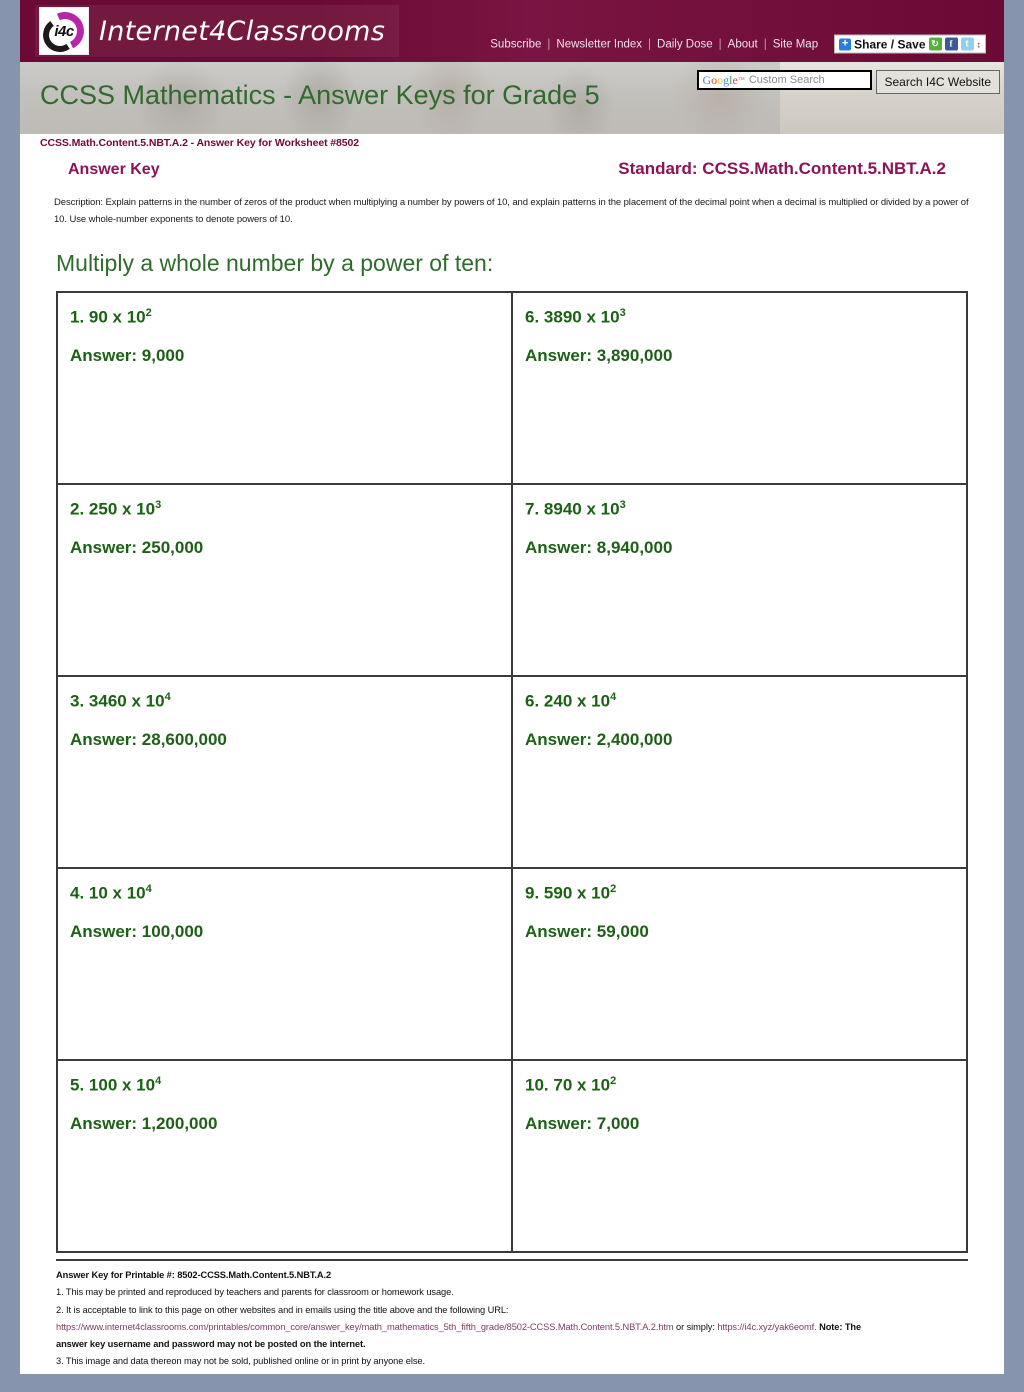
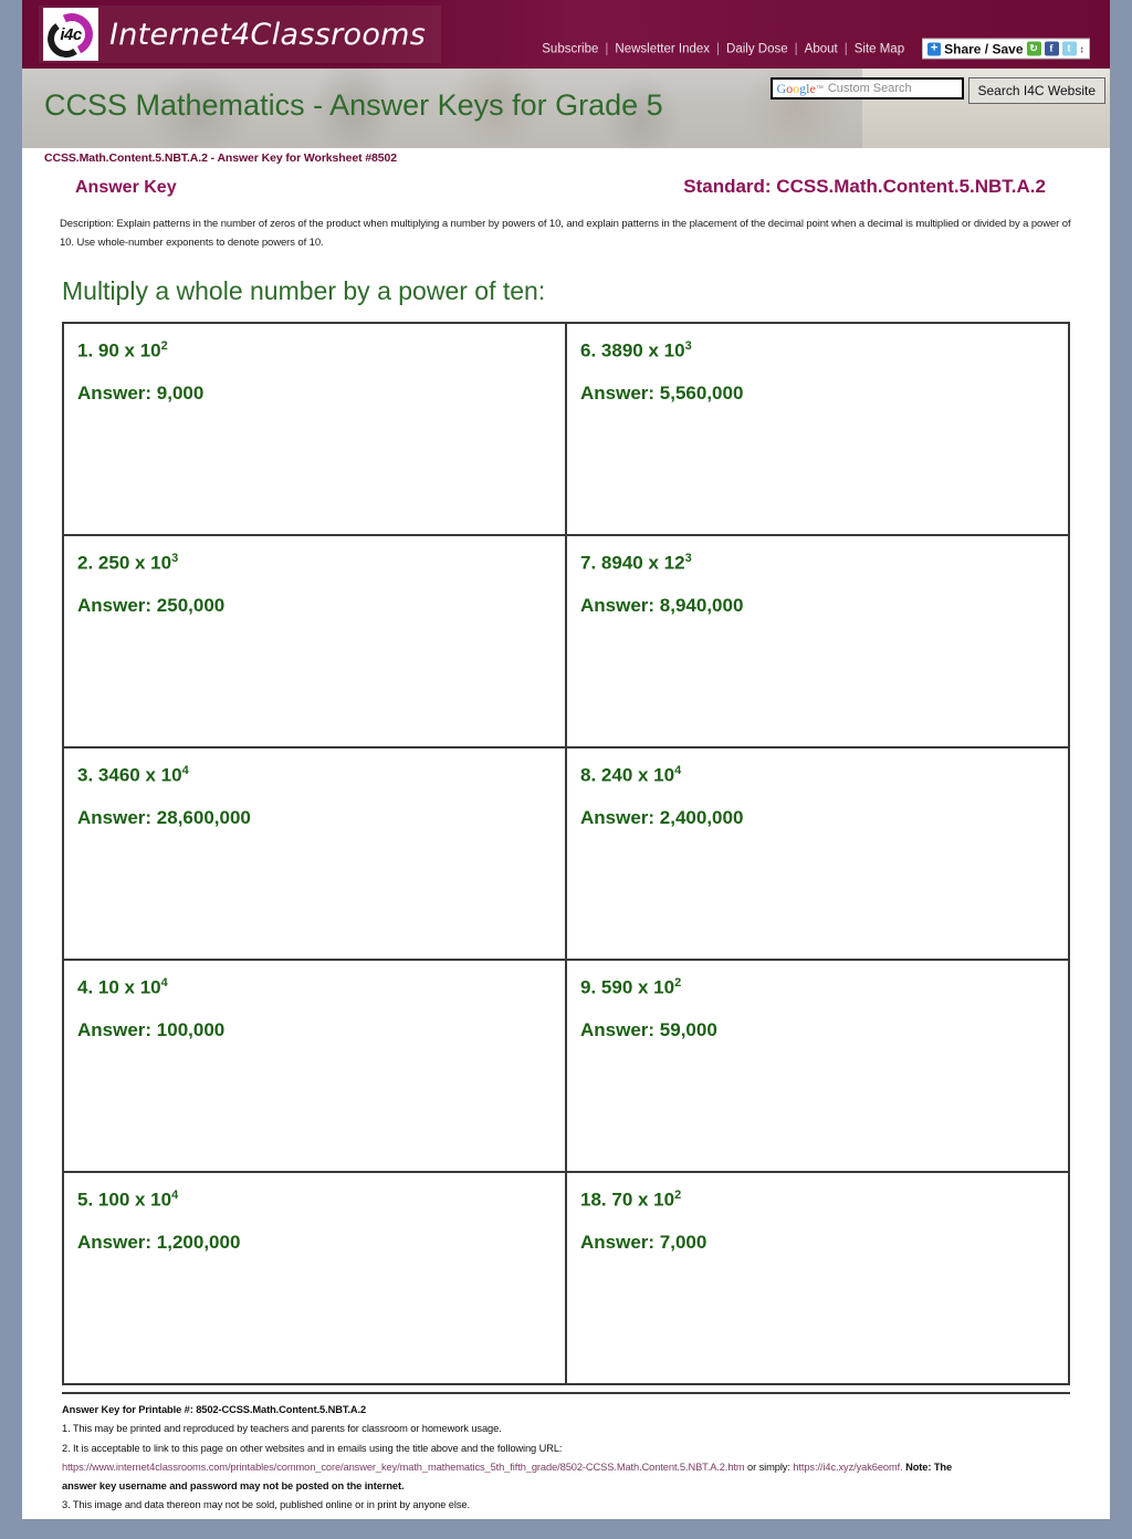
  i4c
  Internet4Classrooms
  Subscribe
  |
  Newsletter Index
  |
  Daily Dose
  |
  About
  |
  Site Map
  +
  Share / Save
  ↻
  f
  t
  ↕
  CCSS Mathematics - Answer Keys for Grade 5
  Google
  Custom Search
  Search I4C Website
  CCSS.Math.Content.5.NBT.A.2 - Answer Key for Worksheet #8502
  Answer Key
  Standard: CCSS.Math.Content.5.NBT.A.2
  Description: Explain patterns in the number of zeros of the product when multiplying a number by powers of 10, and explain patterns in the placement of the decimal point when a decimal is multiplied or divided by a power of 10. Use whole-number exponents to denote powers of 10.
  Multiply a whole number by a power of ten:
  1. 90 x 102
  Answer: 9,000
  6. 3890 x 103
- Answer: 3,890,000
+ Answer: 5,560,000
  2. 250 x 103
  Answer: 250,000
- 7. 8940 x 103
+ 7. 8940 x 123
  Answer: 8,940,000
  3. 3460 x 104
  Answer: 28,600,000
- 6. 240 x 104
+ 8. 240 x 104
  Answer: 2,400,000
  4. 10 x 104
  Answer: 100,000
  9. 590 x 102
  Answer: 59,000
  5. 100 x 104
  Answer: 1,200,000
- 10. 70 x 102
+ 18. 70 x 102
  Answer: 7,000
  Answer Key for Printable #: 8502-CCSS.Math.Content.5.NBT.A.2
  1. This may be printed and reproduced by teachers and parents for classroom or homework usage.
  2. It is acceptable to link to this page on other websites and in emails using the title above and the following URL:
  https://www.internet4classrooms.com/printables/common_core/answer_key/math_mathematics_5th_fifth_grade/8502-CCSS.Math.Content.5.NBT.A.2.htm or simply: https://i4c.xyz/yak6eomf. Note: The
  answer key username and password may not be posted on the internet.
  3. This image and data thereon may not be sold, published online or in print by anyone else.
